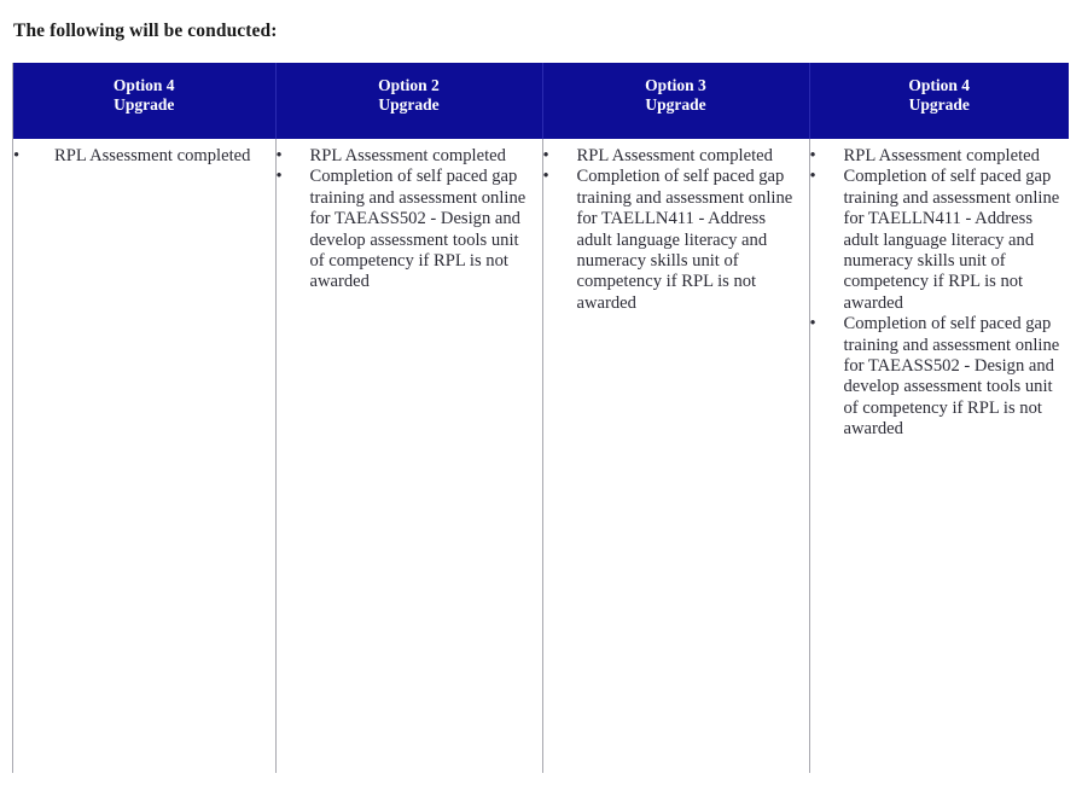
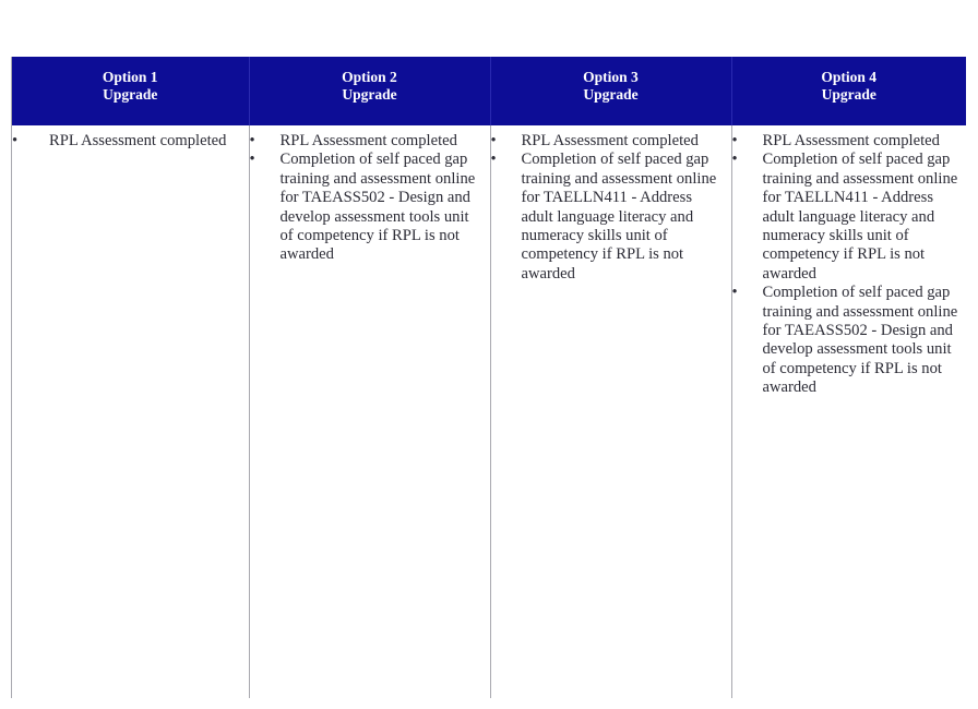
- The following will be conducted:
- Option 4 Upgrade	Option 2 Upgrade	Option 3 Upgrade	Option 4 Upgrade
+ Option 1 Upgrade	Option 2 Upgrade	Option 3 Upgrade	Option 4 Upgrade
  • RPL Assessment completed	• RPL Assessment completed• Completion of self paced gap training and assessment online for TAEASS502 - Design and develop assessment tools unit of competency if RPL is not awarded	• RPL Assessment completed• Completion of self paced gap training and assessment online for TAELLN411 - Address adult language literacy and numeracy skills unit of competency if RPL is not awarded	• RPL Assessment completed• Completion of self paced gap training and assessment online for TAELLN411 - Address adult language literacy and numeracy skills unit of competency if RPL is not awarded• Completion of self paced gap training and assessment online for TAEASS502 - Design and develop assessment tools unit of competency if RPL is not awarded
